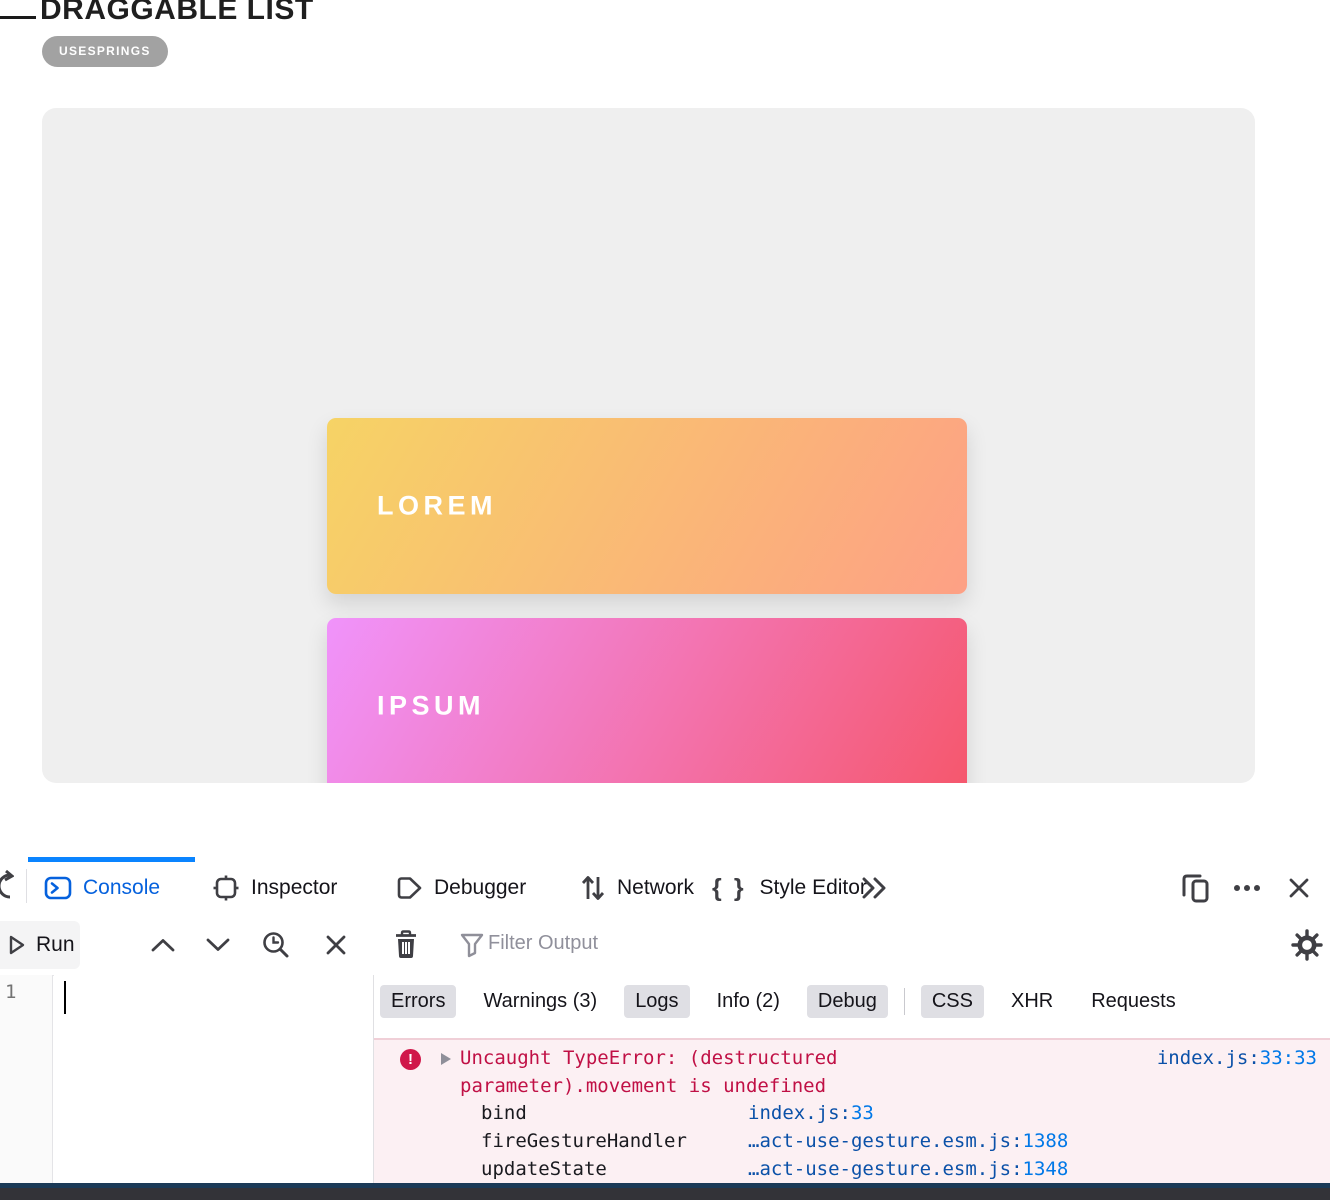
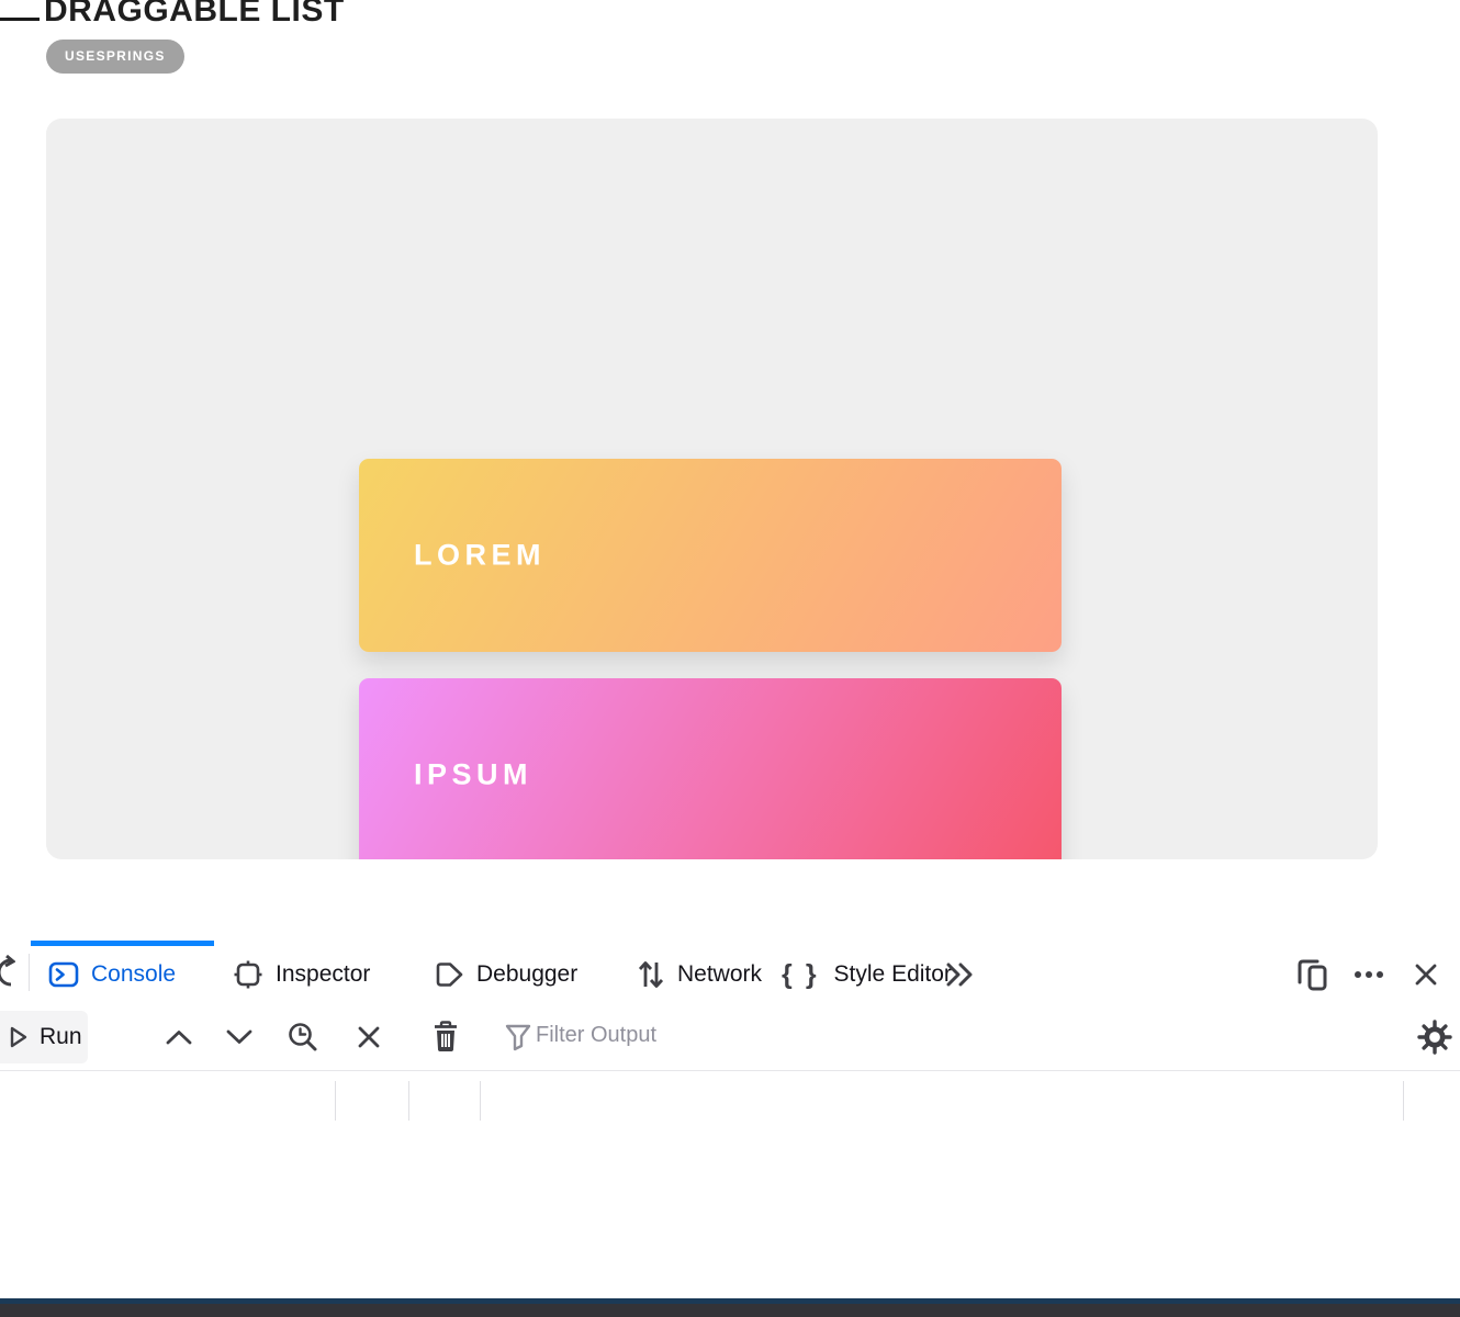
  DRAGGABLE LIST
  USESPRINGS
  LOREM
  IPSUM
  Console
  Inspector
  Debugger
  Network
  { }
  Style Editor
  Run
  Filter Output
- 1
- Errors
- Warnings (3)
- Logs
- Info (2)
- Debug
- CSS
- XHR
- Requests
- !
- Uncaught TypeError: (destructured parameter).movement is undefined
- index.js:33:33
- bind
- index.js:33
- fireGestureHandler
- …act-use-gesture.esm.js:1388
- updateState
- …act-use-gesture.esm.js:1348
